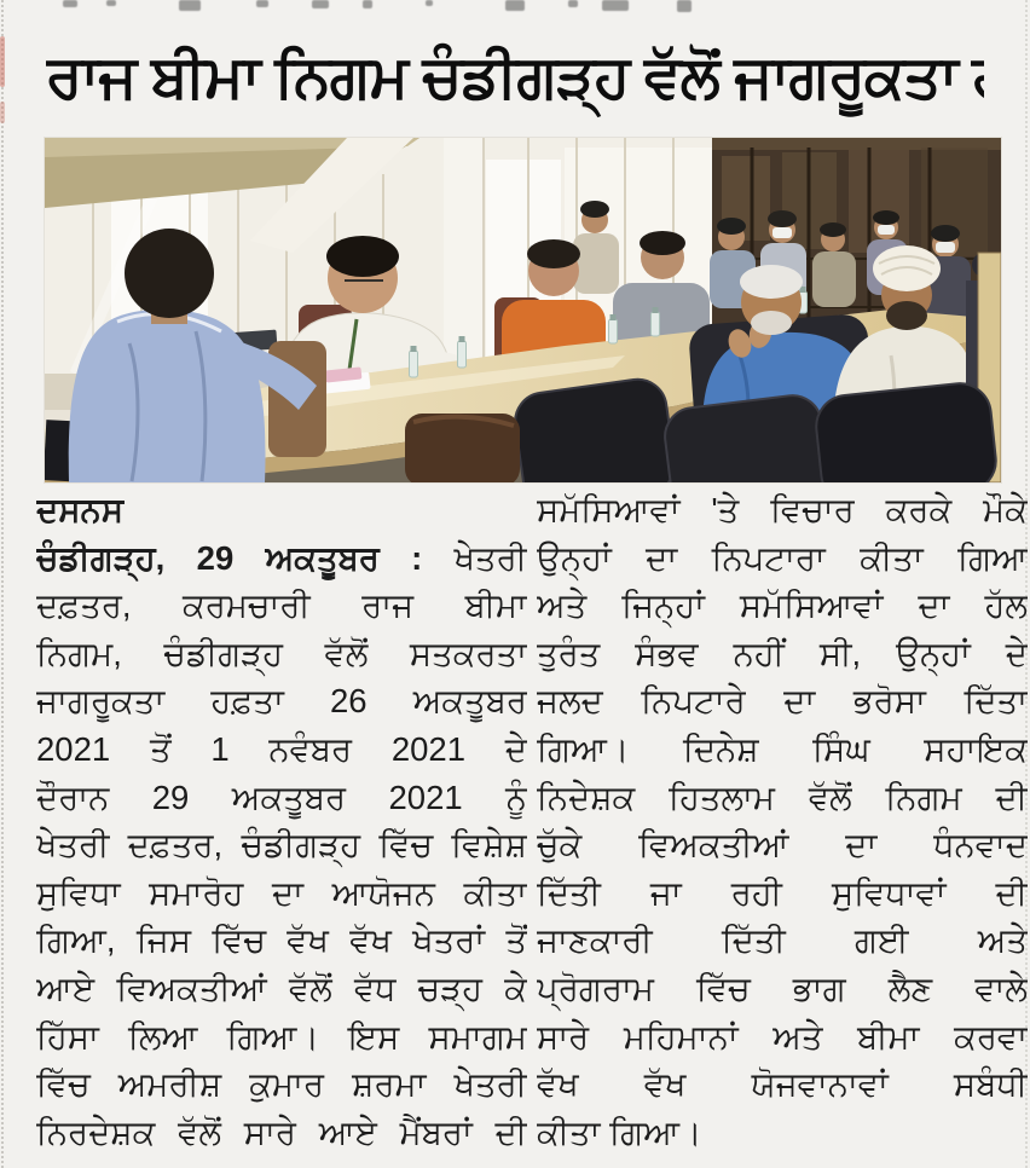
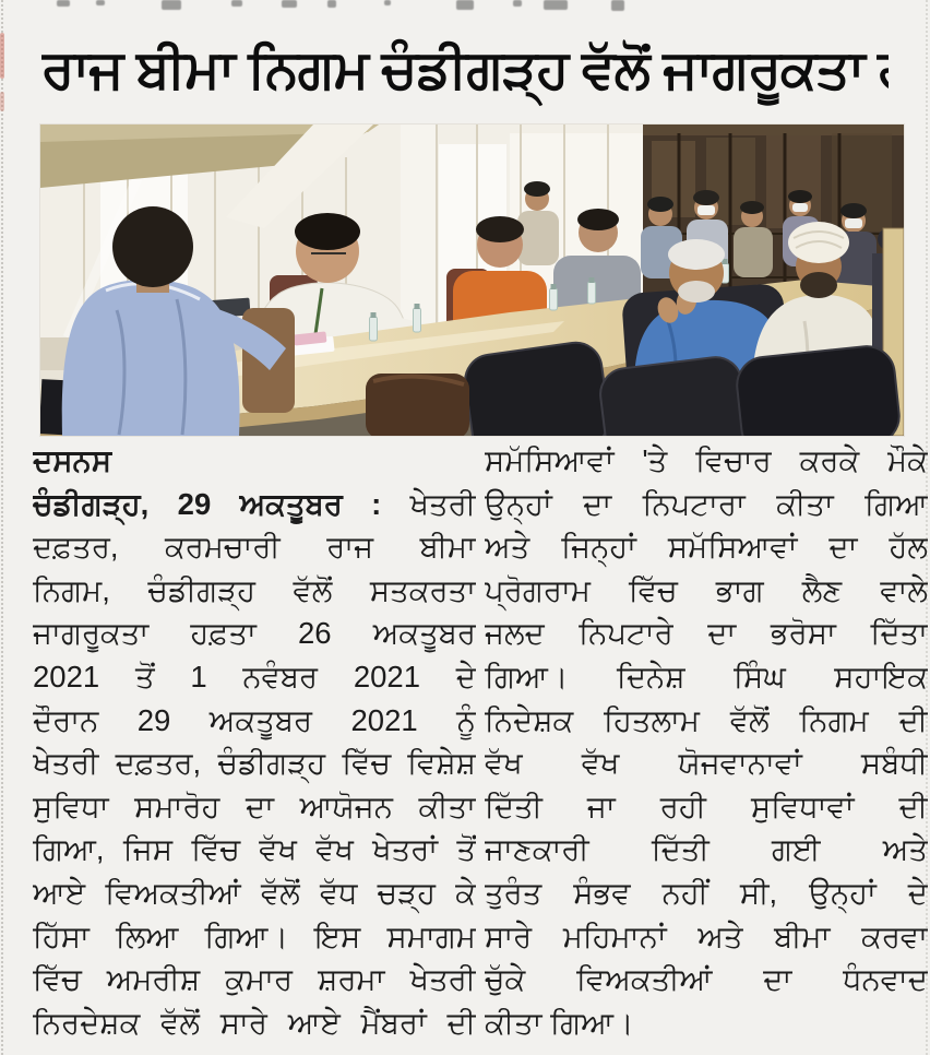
  ਰਾਜ ਬੀਮਾ ਨਿਗਮ ਚੰਡੀਗੜ੍ਹ ਵੱਲੋਂ ਜਾਗਰੂਕਤਾ
  ਦਸਨਸ
  ਚੰਡੀਗੜ੍ਹ, 29 ਅਕਤੂਬਰ : ਖੇਤਰੀ
  ਦਫ਼ਤਰ, ਕਰਮਚਾਰੀ ਰਾਜ ਬੀਮਾ
  ਨਿਗਮ, ਚੰਡੀਗੜ੍ਹ ਵੱਲੋਂ ਸਤਕਰਤਾ
  ਜਾਗਰੂਕਤਾ ਹਫ਼ਤਾ 26 ਅਕਤੂਬਰ
  2021 ਤੋਂ 1 ਨਵੰਬਰ 2021 ਦੇ
  ਦੌਰਾਨ 29 ਅਕਤੂਬਰ 2021 ਨੂੰ
  ਖੇਤਰੀ ਦਫ਼ਤਰ, ਚੰਡੀਗੜ੍ਹ ਵਿੱਚ ਵਿਸ਼ੇਸ਼
  ਸੁਵਿਧਾ ਸਮਾਰੋਹ ਦਾ ਆਯੋਜਨ ਕੀਤਾ
  ਗਿਆ, ਜਿਸ ਵਿੱਚ ਵੱਖ ਵੱਖ ਖੇਤਰਾਂ ਤੋਂ
  ਆਏ ਵਿਅਕਤੀਆਂ ਵੱਲੋਂ ਵੱਧ ਚੜ੍ਹ ਕੇ
  ਹਿੱਸਾ ਲਿਆ ਗਿਆ। ਇਸ ਸਮਾਗਮ
  ਵਿੱਚ ਅਮਰੀਸ਼ ਕੁਮਾਰ ਸ਼ਰਮਾ ਖੇਤਰੀ
  ਨਿਰਦੇਸ਼ਕ ਵੱਲੋਂ ਸਾਰੇ ਆਏ ਮੈਂਬਰਾਂ ਦੀ
  ਸਮੱਸਿਆਵਾਂ 'ਤੇ ਵਿਚਾਰ ਕਰਕੇ ਮੌਕੇ
  ਉਨ੍ਹਾਂ ਦਾ ਨਿਪਟਾਰਾ ਕੀਤਾ ਗਿਆ
  ਅਤੇ ਜਿਨ੍ਹਾਂ ਸਮੱਸਿਆਵਾਂ ਦਾ ਹੱਲ
- ਤੁਰੰਤ ਸੰਭਵ ਨਹੀਂ ਸੀ, ਉਨ੍ਹਾਂ ਦੇ
+ ਪ੍ਰੋਗਰਾਮ ਵਿੱਚ ਭਾਗ ਲੈਣ ਵਾਲੇ
  ਜਲਦ ਨਿਪਟਾਰੇ ਦਾ ਭਰੋਸਾ ਦਿੱਤਾ
  ਗਿਆ। ਦਿਨੇਸ਼ ਸਿੰਘ ਸਹਾਇਕ
  ਨਿਦੇਸ਼ਕ ਹਿਤਲਾਮ ਵੱਲੋਂ ਨਿਗਮ ਦੀ
- ਚੁੱਕੇ ਵਿਅਕਤੀਆਂ ਦਾ ਧੰਨਵਾਦ
+ ਵੱਖ ਵੱਖ ਯੋਜਵਾਨਾਵਾਂ ਸਬੰਧੀ
  ਦਿੱਤੀ ਜਾ ਰਹੀ ਸੁਵਿਧਾਵਾਂ ਦੀ
  ਜਾਣਕਾਰੀ ਦਿੱਤੀ ਗਈ ਅਤੇ
- ਪ੍ਰੋਗਰਾਮ ਵਿੱਚ ਭਾਗ ਲੈਣ ਵਾਲੇ
+ ਤੁਰੰਤ ਸੰਭਵ ਨਹੀਂ ਸੀ, ਉਨ੍ਹਾਂ ਦੇ
  ਸਾਰੇ ਮਹਿਮਾਨਾਂ ਅਤੇ ਬੀਮਾ ਕਰਵਾ
- ਵੱਖ ਵੱਖ ਯੋਜਵਾਨਾਵਾਂ ਸਬੰਧੀ
+ ਚੁੱਕੇ ਵਿਅਕਤੀਆਂ ਦਾ ਧੰਨਵਾਦ
  ਕੀਤਾ ਗਿਆ।
